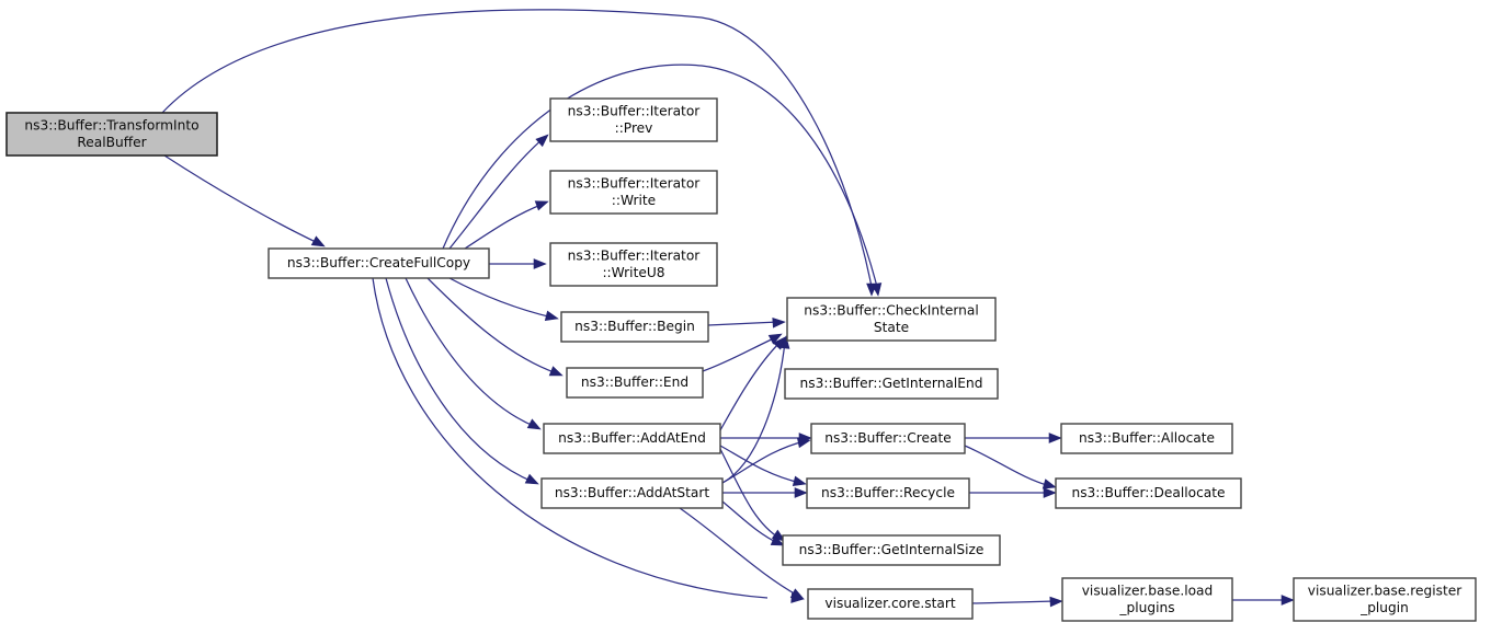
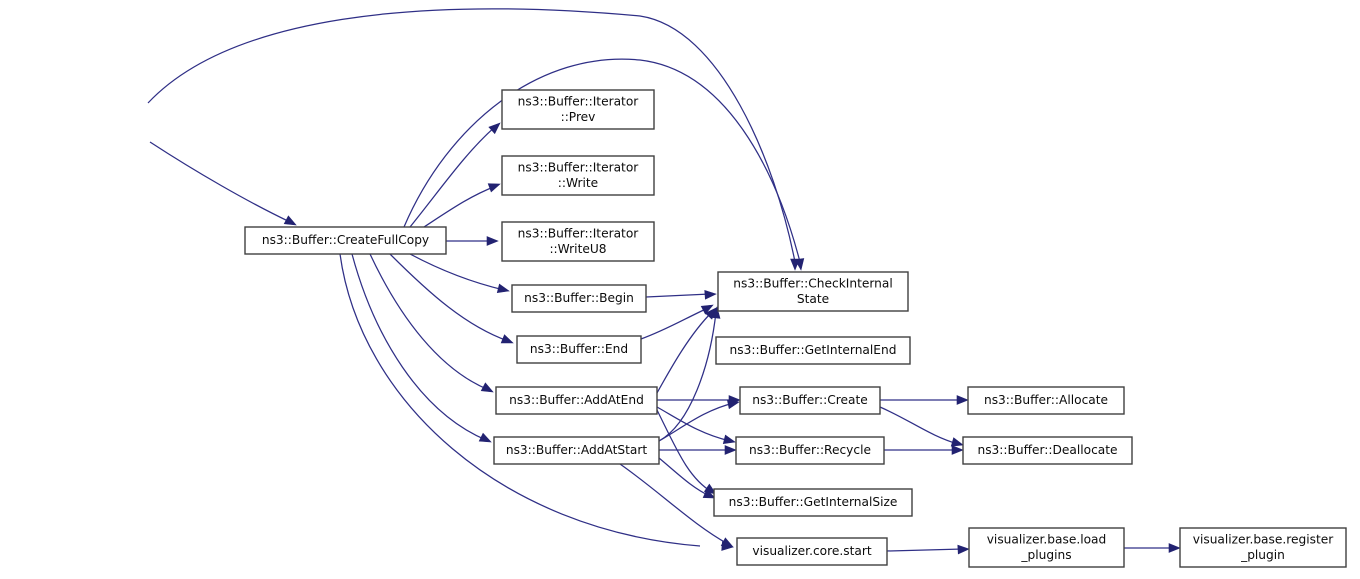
- ns3::Buffer::TransformInto
- RealBuffer
  ns3::Buffer::CreateFullCopy
  ns3::Buffer::Iterator
  ::Prev
  ns3::Buffer::Iterator
  ::Write
  ns3::Buffer::Iterator
  ::WriteU8
  ns3::Buffer::Begin
  ns3::Buffer::End
  ns3::Buffer::AddAtEnd
  ns3::Buffer::AddAtStart
  ns3::Buffer::CheckInternal
  State
  ns3::Buffer::GetInternalEnd
  ns3::Buffer::Create
  ns3::Buffer::Recycle
  ns3::Buffer::GetInternalSize
  visualizer.core.start
  ns3::Buffer::Allocate
  ns3::Buffer::Deallocate
  visualizer.base.load
  _plugins
  visualizer.base.register
  _plugin
